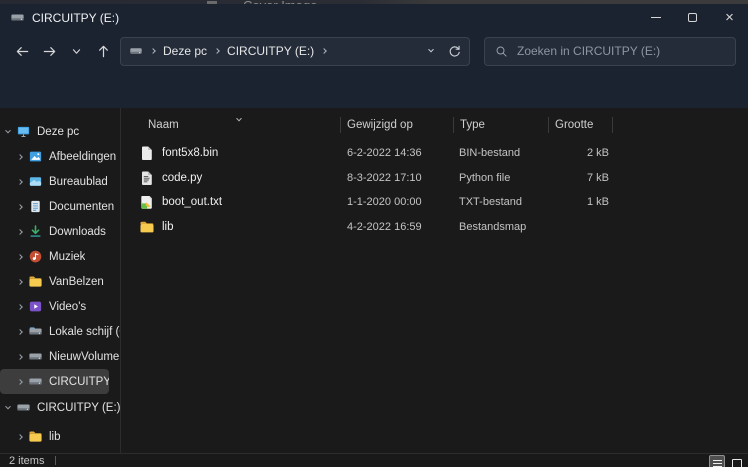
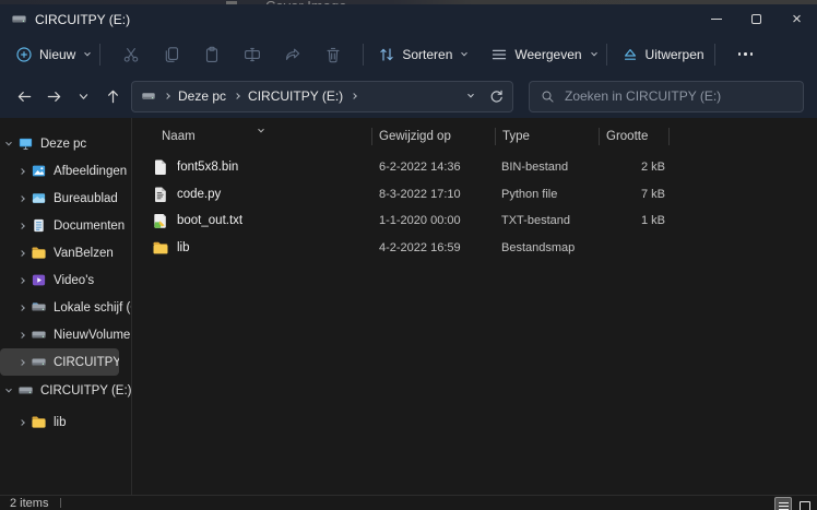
  CIRCUITPY (E:)
  ×
+ Nieuw
+ Sorteren
+ Weergeven
+ Uitwerpen
  Deze pc
  CIRCUITPY (E:)
  Zoeken in CIRCUITPY (E:)
  Deze pc
  Afbeeldingen
  Bureaublad
  Documenten
- Downloads
- Muziek
  VanBelzen
  Video's
  Lokale schijf (
  NieuwVolume
  CIRCUITPY (E:)
  lib
  Naam
  Gewijzigd op
  Type
  Grootte
  font5x8.bin
  6-2-2022 14:36
  BIN-bestand
  2 kB
  code.py
  8-3-2022 17:10
  Python file
  7 kB
  boot_out.txt
  1-1-2020 00:00
  TXT-bestand
  1 kB
  lib
  4-2-2022 16:59
  Bestandsmap
  2 items
